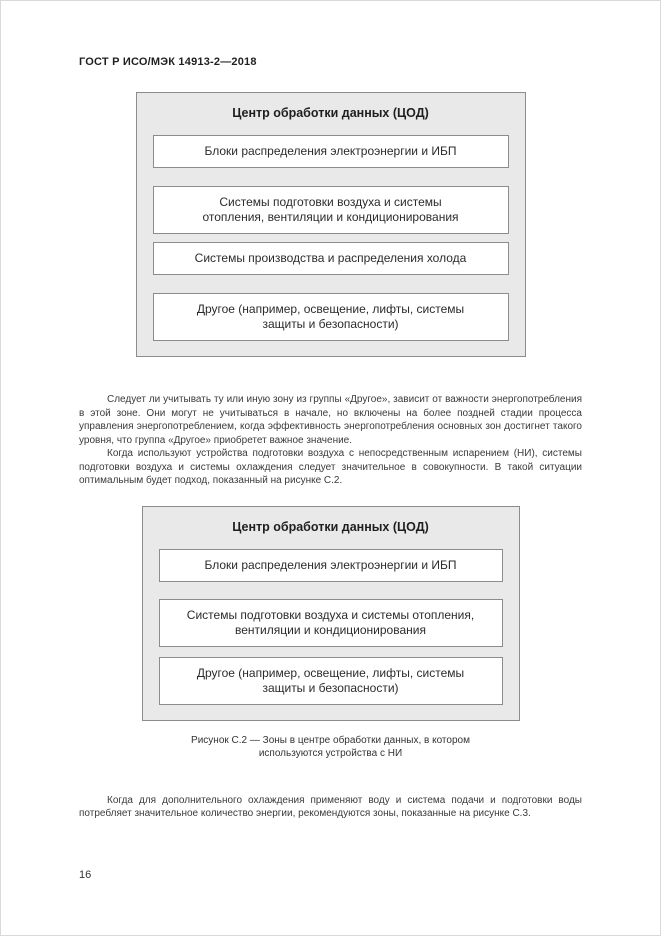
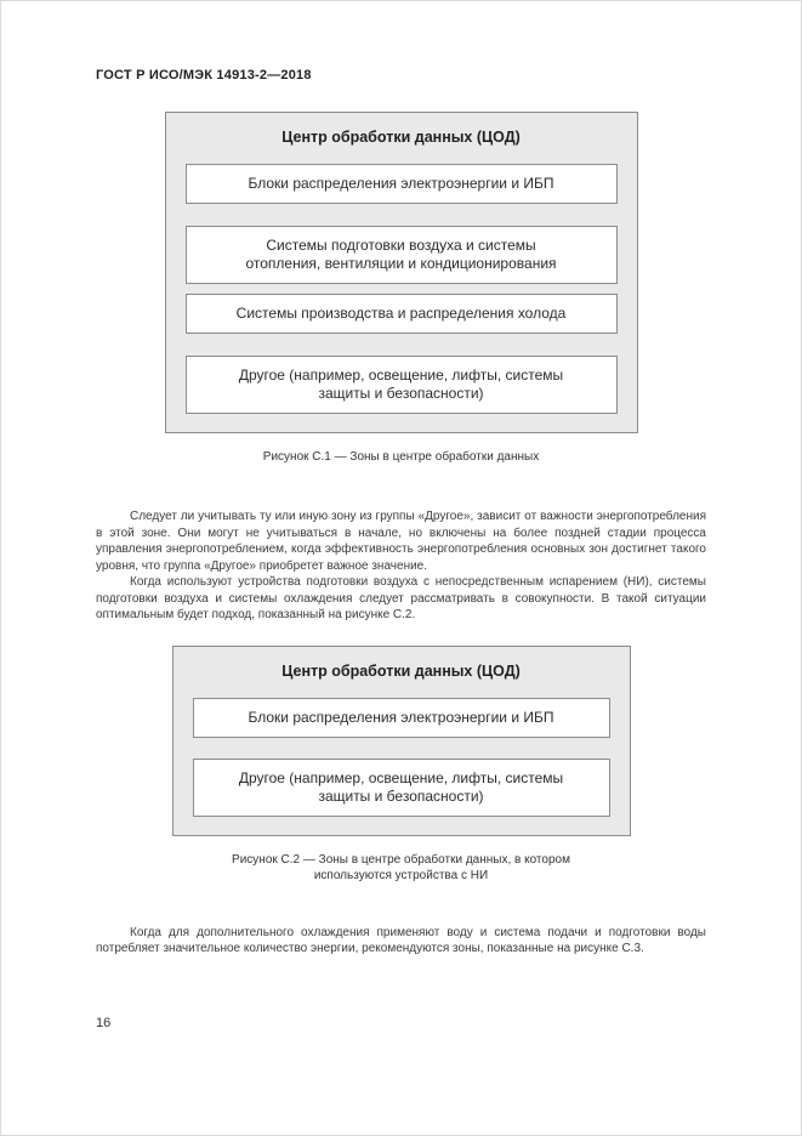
  ГОСТ Р ИСО/МЭК 14913-2—2018
  Центр обработки данных (ЦОД)
  Блоки распределения электроэнергии и ИБП
  Системы подготовки воздуха и системы
  отопления, вентиляции и кондиционирования
  Системы производства и распределения холода
  Другое (например, освещение, лифты, системы
  защиты и безопасности)
+ Рисунок С.1 — Зоны в центре обработки данных
  Следует ли учитывать ту или иную зону из группы «Другое», зависит от важности энергопотребления в этой зоне. Они могут не учитываться в начале, но включены на более поздней стадии процесса управления энергопотреблением, когда эффективность энергопотребления основных зон достигнет такого уровня, что группа «Другое» приобретет важное значение.
- Когда используют устройства подготовки воздуха с непосредственным испарением (НИ), системы подготовки воздуха и системы охлаждения следует значительное в совокупности. В такой ситуации оптимальным будет подход, показанный на рисунке С.2.
+ Когда используют устройства подготовки воздуха с непосредственным испарением (НИ), системы подготовки воздуха и системы охлаждения следует рассматривать в совокупности. В такой ситуации оптимальным будет подход, показанный на рисунке С.2.
  Центр обработки данных (ЦОД)
  Блоки распределения электроэнергии и ИБП
- Системы подготовки воздуха и системы отопления,
- вентиляции и кондиционирования
  Другое (например, освещение, лифты, системы
  защиты и безопасности)
  Рисунок С.2 — Зоны в центре обработки данных, в котором
  используются устройства с НИ
  Когда для дополнительного охлаждения применяют воду и система подачи и подготовки воды потребляет значительное количество энергии, рекомендуются зоны, показанные на рисунке С.3.
  16
